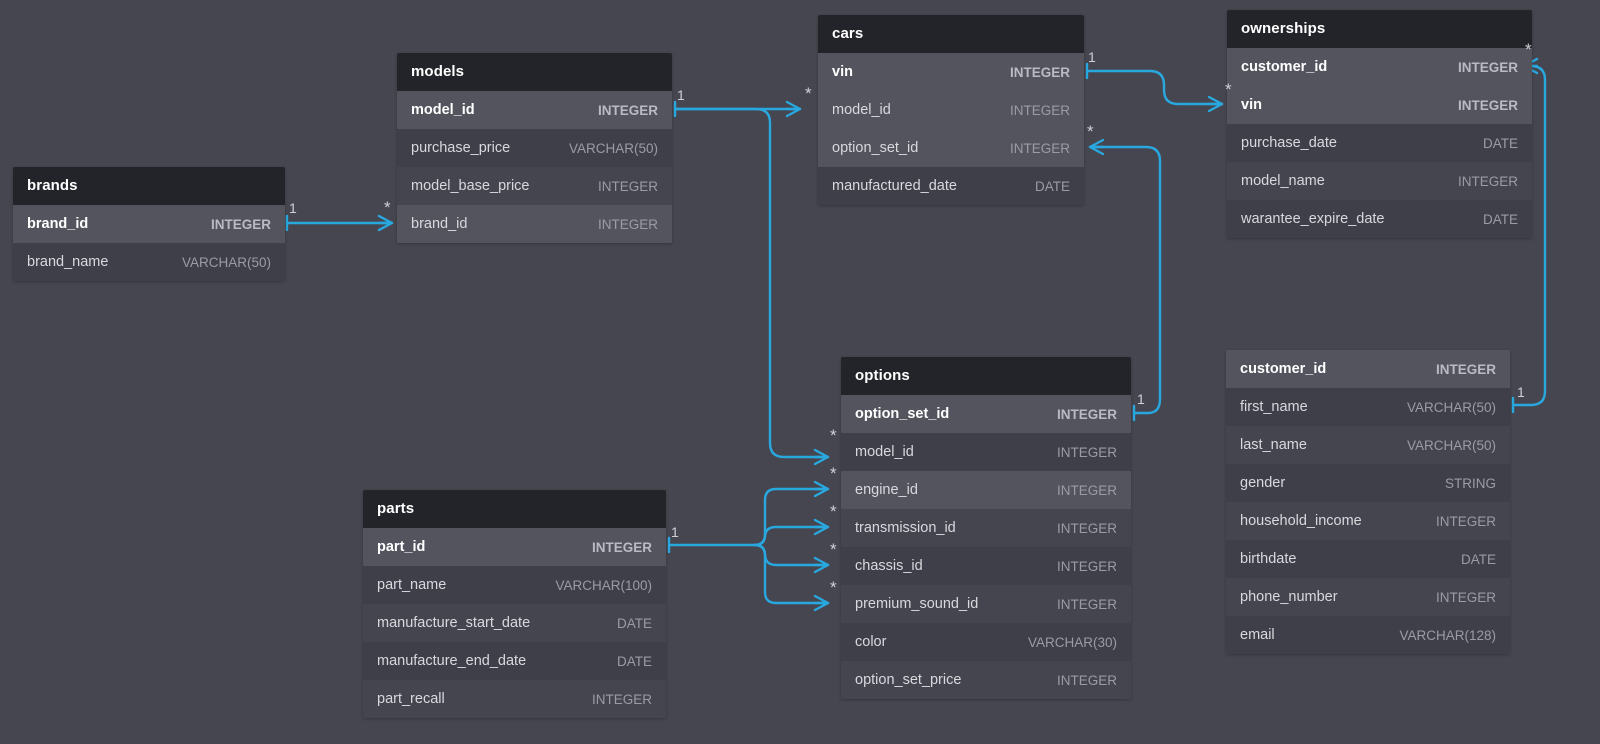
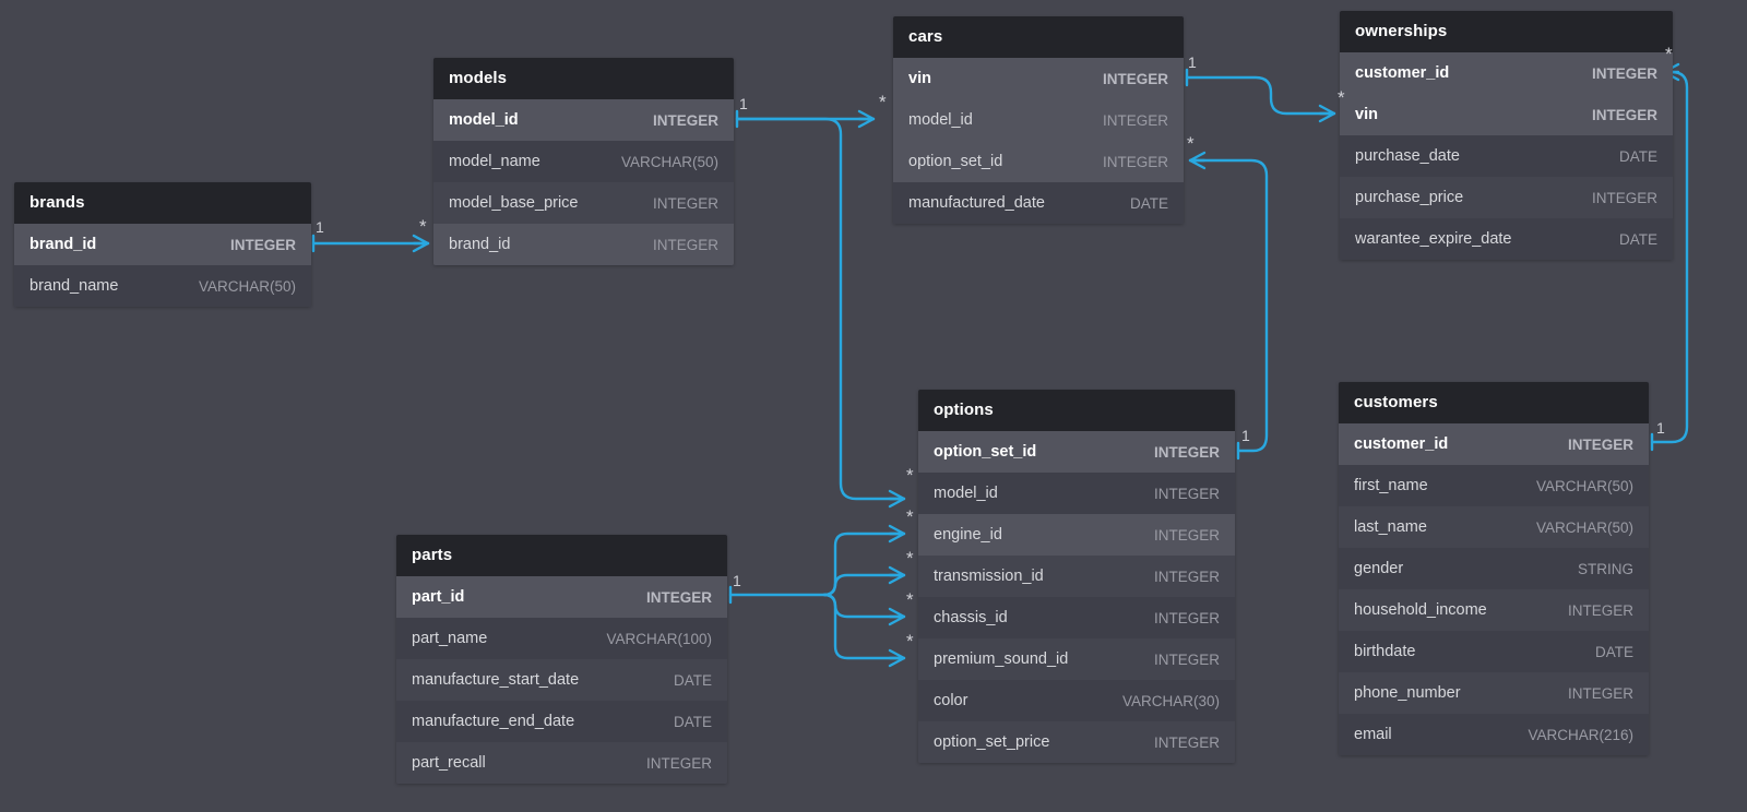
  brands
  brand_id
  INTEGER
  brand_name
  VARCHAR(50)
  models
  model_id
  INTEGER
- purchase_price
+ model_name
  VARCHAR(50)
  model_base_price
  INTEGER
  brand_id
  INTEGER
  cars
  vin
  INTEGER
  model_id
  INTEGER
  option_set_id
  INTEGER
  manufactured_date
  DATE
  ownerships
  customer_id
  INTEGER
  vin
  INTEGER
  purchase_date
  DATE
- model_name
+ purchase_price
  INTEGER
  warantee_expire_date
  DATE
  options
  option_set_id
  INTEGER
  model_id
  INTEGER
  engine_id
  INTEGER
  transmission_id
  INTEGER
  chassis_id
  INTEGER
  premium_sound_id
  INTEGER
  color
  VARCHAR(30)
  option_set_price
  INTEGER
+ customers
  customer_id
  INTEGER
  first_name
  VARCHAR(50)
  last_name
  VARCHAR(50)
  gender
  STRING
  household_income
  INTEGER
  birthdate
  DATE
  phone_number
  INTEGER
  email
- VARCHAR(128)
+ VARCHAR(216)
  parts
  part_id
  INTEGER
  part_name
  VARCHAR(100)
  manufacture_start_date
  DATE
  manufacture_end_date
  DATE
  part_recall
  INTEGER
  1
  *
  1
  *
  1
  *
  *
  1
  *
  1
  *
  *
  *
  *
  *
  1
